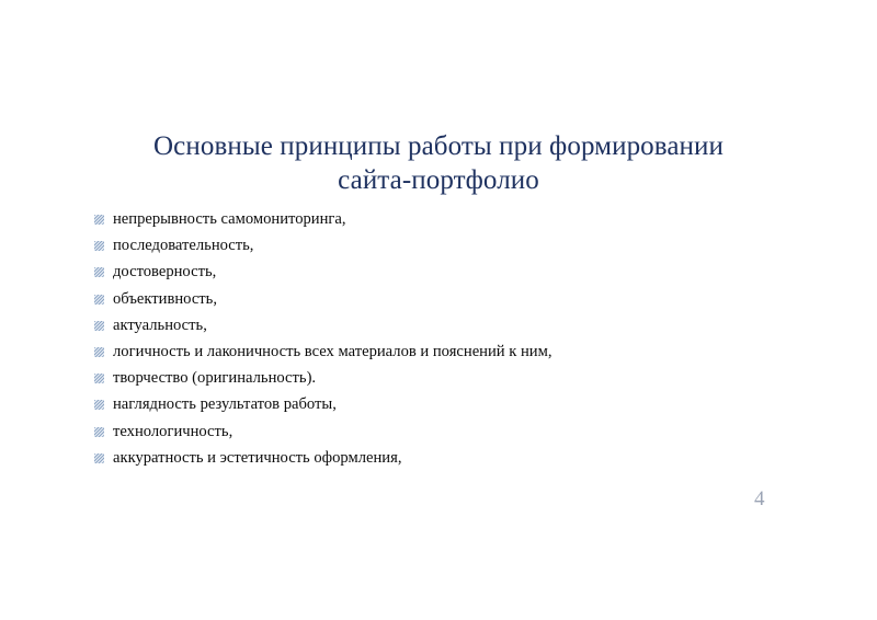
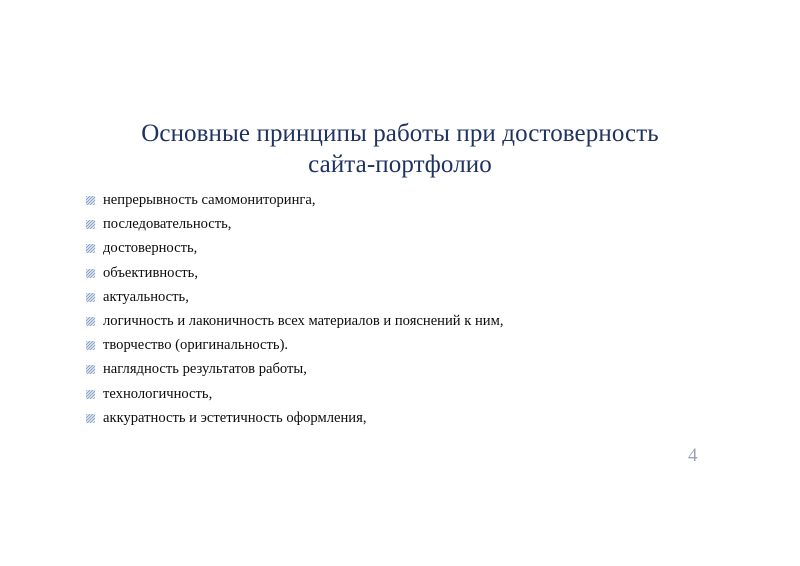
- Основные принципы работы при формировании
+ Основные принципы работы при достоверность
  сайта-портфолио
  непрерывность самомониторинга,
  последовательность,
  достоверность,
  объективность,
  актуальность,
  логичность и лаконичность всех материалов и пояснений к ним,
  творчество (оригинальность).
  наглядность результатов работы,
  технологичность,
  аккуратность и эстетичность оформления,
  4
